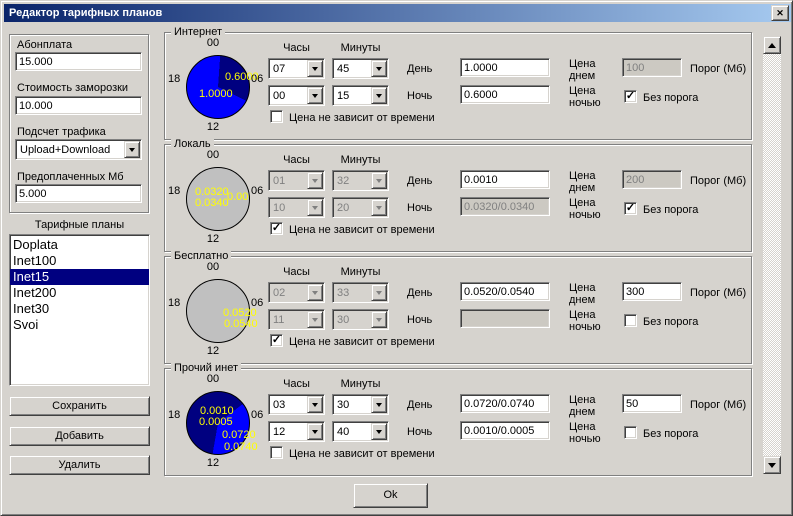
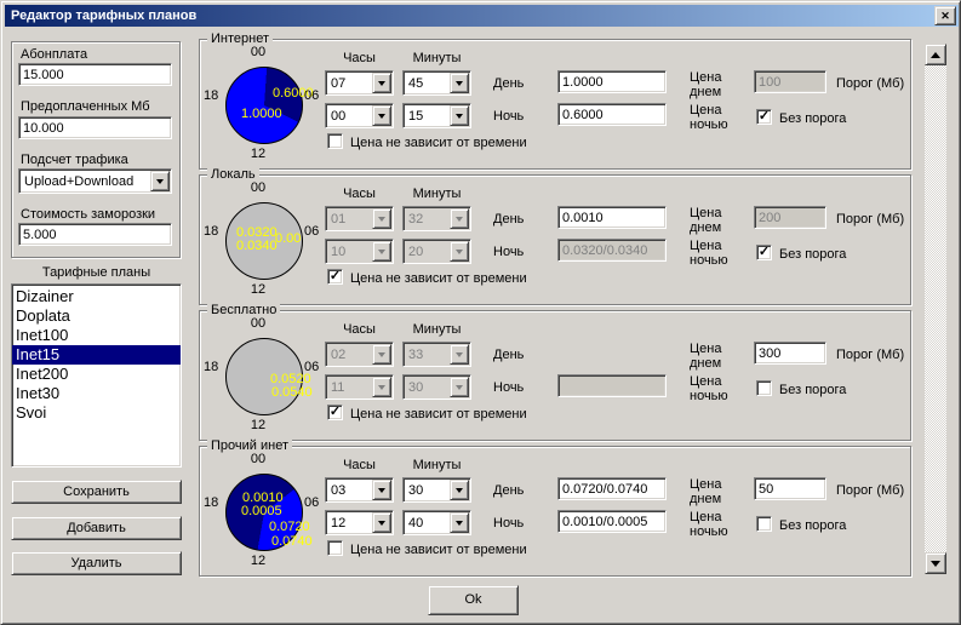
  Редактор тарифных планов
  ✕
  Абонплата
  15.000
- Стоимость заморозки
+ Предоплаченных Мб
  10.000
  Подсчет трафика
  Upload+Download
- Предоплаченных Мб
+ Стоимость заморозки
  5.000
  Тарифные планы
+ Dizainer
  Doplata
  Inet100
  Inet15
  Inet200
  Inet30
  Svoi
  Сохранить
  Добавить
  Удалить
  Интернет
  00
  06
  12
  18
  0.6000
  1.0000
  Часы
  Минуты
  07
  45
  00
  15
  День
  Ночь
  Цена не зависит от времени
  1.0000
  0.6000
  Цена днем
  Цена ночью
  100
  Порог (Мб)
  Без порога
  Локаль
  00
  06
  12
  18
  0.0320
  0.00
  0.0340
  Часы
  Минуты
  01
  32
  10
  20
  День
  Ночь
  Цена не зависит от времени
  0.0010
  0.0320/0.0340
  Цена днем
  Цена ночью
  200
  Порог (Мб)
  Без порога
  Бесплатно
  00
  06
  12
  18
  0.0520
  0.0540
  Часы
  Минуты
  02
  33
  11
  30
  День
  Ночь
  Цена не зависит от времени
- 0.0520/0.0540
  Цена днем
  Цена ночью
  300
  Порог (Мб)
  Без порога
  Прочий инет
  00
  06
  12
  18
  0.0010
  0.0005
  0.0720
  0.0740
  Часы
  Минуты
  03
  30
  12
  40
  День
  Ночь
  Цена не зависит от времени
  0.0720/0.0740
  0.0010/0.0005
  Цена днем
  Цена ночью
  50
  Порог (Мб)
  Без порога
  Ok
